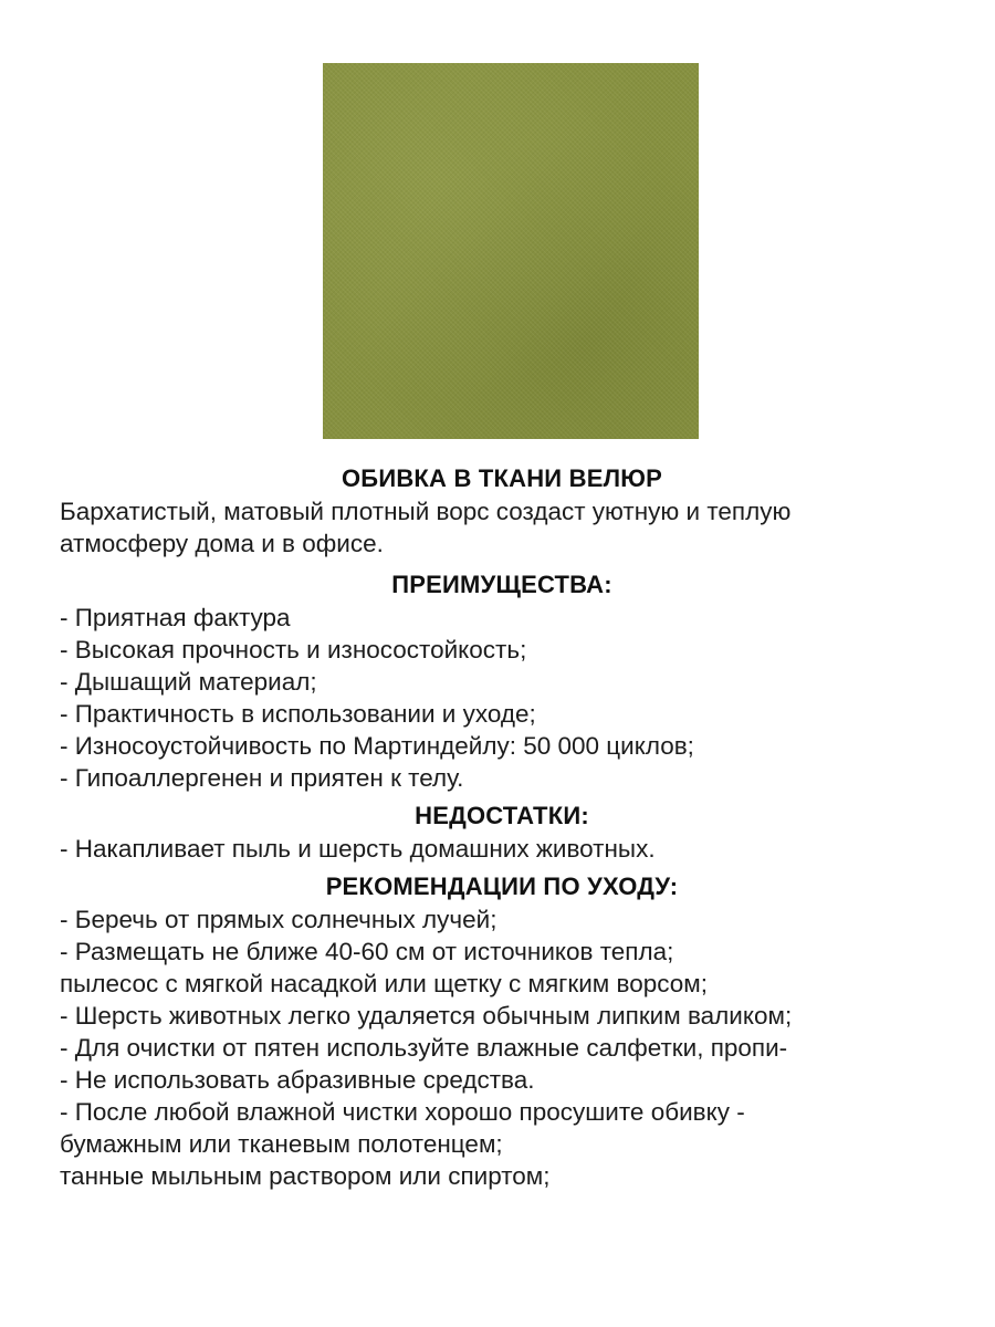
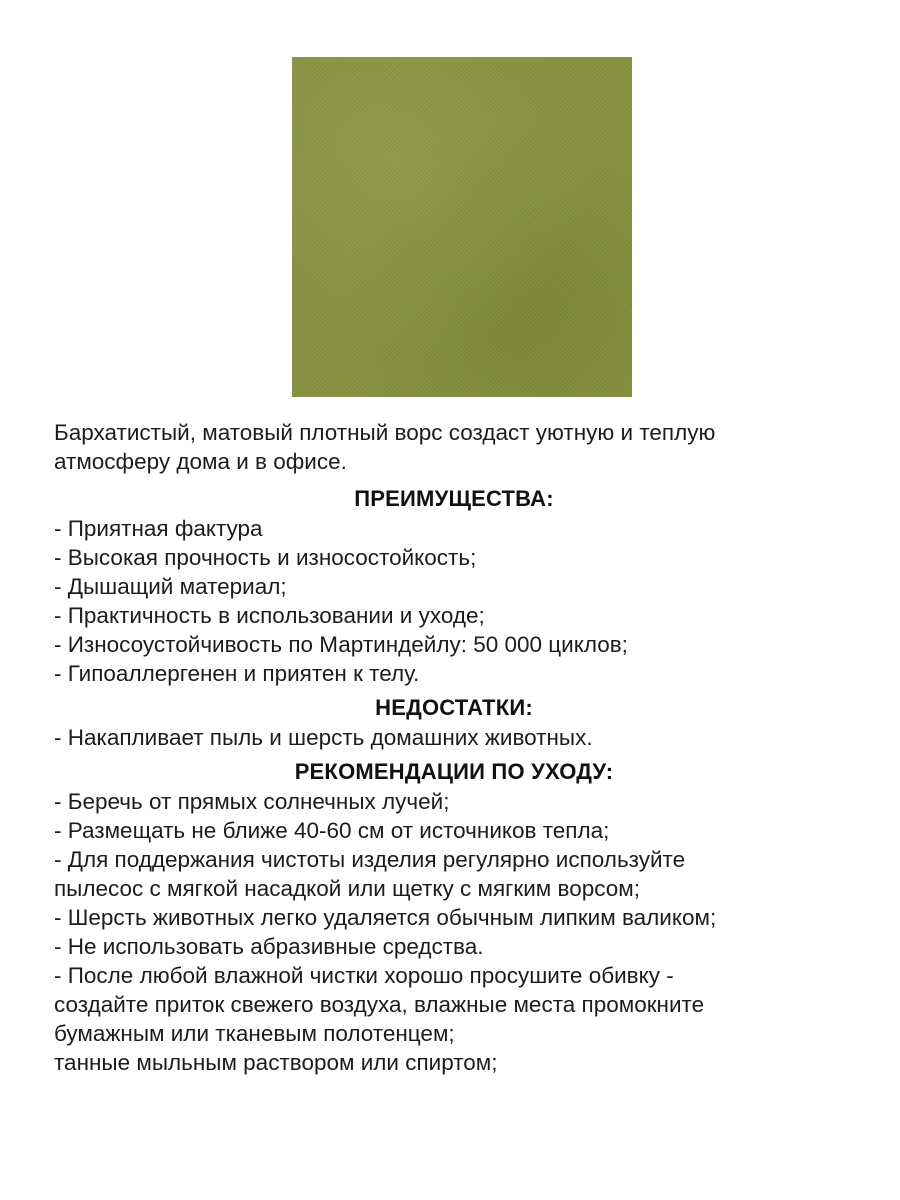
- ОБИВКА В ТКАНИ ВЕЛЮР
  Бархатистый, матовый плотный ворс создаст уютную и теплую
  атмосферу дома и в офисе.
  ПРЕИМУЩЕСТВА:
  - Приятная фактура
  - Высокая прочность и износостойкость;
  - Дышащий материал;
  - Практичность в использовании и уходе;
  - Износоустойчивость по Мартиндейлу: 50 000 циклов;
  - Гипоаллергенен и приятен к телу.
  НЕДОСТАТКИ:
  - Накапливает пыль и шерсть домашних животных.
  РЕКОМЕНДАЦИИ ПО УХОДУ:
  - Беречь от прямых солнечных лучей;
  - Размещать не ближе 40-60 см от источников тепла;
+ - Для поддержания чистоты изделия регулярно используйте
  пылесос с мягкой насадкой или щетку с мягким ворсом;
  - Шерсть животных легко удаляется обычным липким валиком;
- - Для очистки от пятен используйте влажные салфетки, пропи-
  - Не использовать абразивные средства.
  - После любой влажной чистки хорошо просушите обивку -
+ создайте приток свежего воздуха, влажные места промокните
  бумажным или тканевым полотенцем;
  танные мыльным раствором или спиртом;
